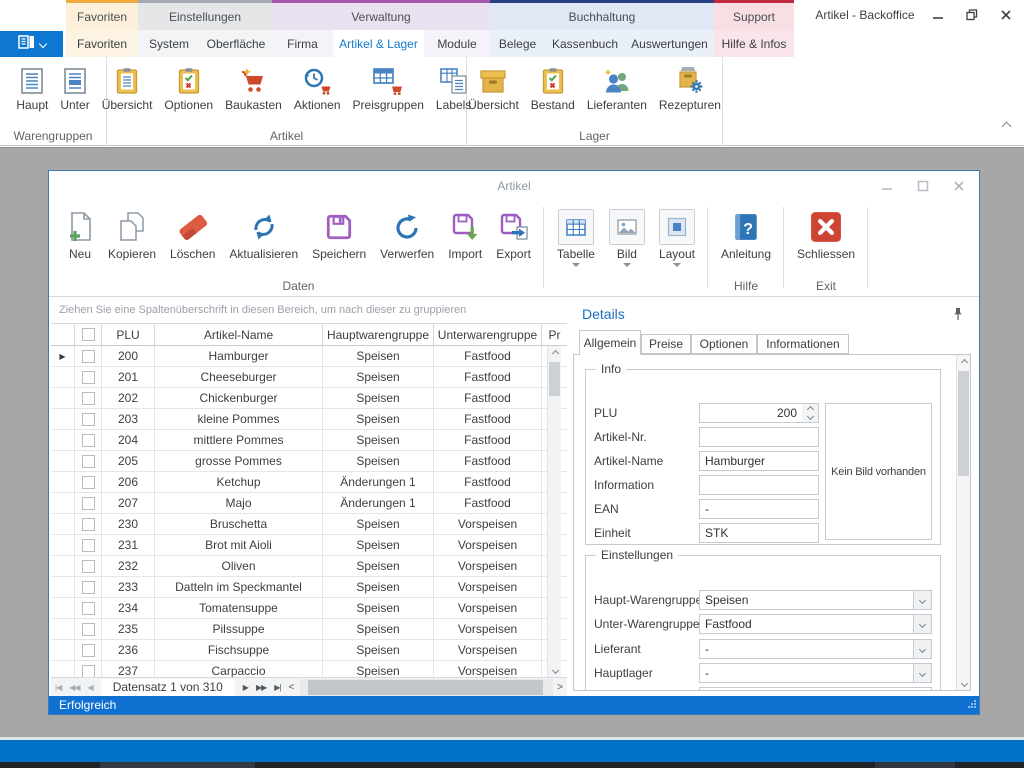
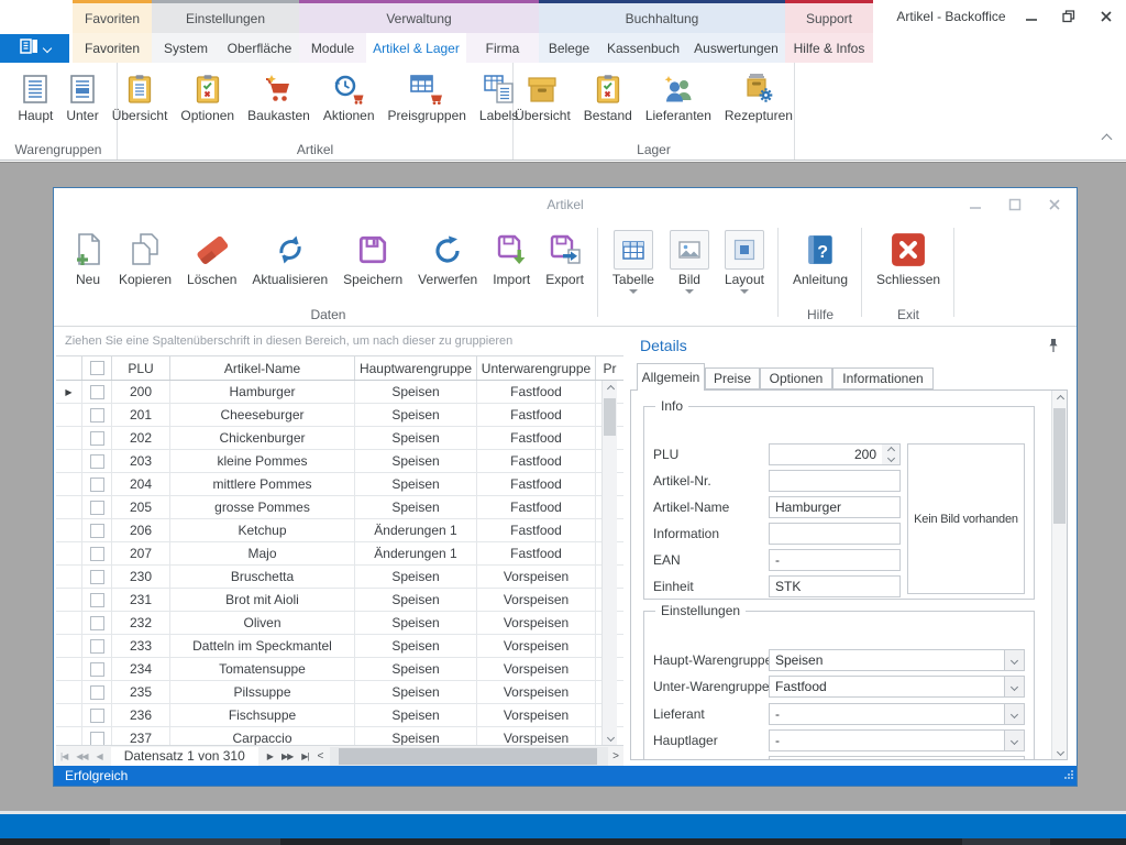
  Favoriten
  Einstellungen
  Verwaltung
  Buchhaltung
  Support
  Artikel - Backoffice
  Favoriten
  System
  Oberfläche
- Firma
+ Module
  Artikel & Lager
- Module
+ Firma
  Belege
  Kassenbuch
  Auswertungen
  Hilfe & Infos
  Haupt
  Unter
  Warengruppen
  Übersicht
  Optionen
  Baukasten
  Aktionen
  Preisgruppen
  Labels
  Artikel
  Übersicht
  Bestand
  Lieferanten
  Rezepturen
  Lager
  Artikel
  Neu
  Kopieren
  Löschen
  Aktualisieren
  Speichern
  Verwerfen
  Import
  Export
  Daten
  Tabelle
  Bild
  Layout
  ?
  Anleitung
  Hilfe
  Schliessen
  Exit
  Ziehen Sie eine Spaltenüberschrift in diesen Bereich, um nach dieser zu gruppieren
  PLU
  Artikel-Name
  Hauptwarengruppe
  Unterwarengruppe
  Pr
  ▶
  200
  Hamburger
  Speisen
  Fastfood
  201
  Cheeseburger
  Speisen
  Fastfood
  202
  Chickenburger
  Speisen
  Fastfood
  203
  kleine Pommes
  Speisen
  Fastfood
  204
  mittlere Pommes
  Speisen
  Fastfood
  205
  grosse Pommes
  Speisen
  Fastfood
  206
  Ketchup
  Änderungen 1
  Fastfood
  207
  Majo
  Änderungen 1
  Fastfood
  230
  Bruschetta
  Speisen
  Vorspeisen
  231
  Brot mit Aioli
  Speisen
  Vorspeisen
  232
  Oliven
  Speisen
  Vorspeisen
  233
  Datteln im Speckmantel
  Speisen
  Vorspeisen
  234
  Tomatensuppe
  Speisen
  Vorspeisen
  235
  Pilssuppe
  Speisen
  Vorspeisen
  236
  Fischsuppe
  Speisen
  Vorspeisen
  237
  Carpaccio
  Speisen
  Vorspeisen
  |◀
  ◀◀
  ◀
  Datensatz 1 von 310
  ▶
  ▶▶
  ▶|
  <
  >
  Details
  Allgemein
  Preise
  Optionen
  Informationen
  Info
  PLU
  200
  Artikel-Nr.
  Artikel-Name
  Hamburger
  Information
  EAN
  -
  Einheit
  STK
  Kein Bild vorhanden
  Einstellungen
  Haupt-Warengrupp
  Speisen
  Unter-Warengruppe
  Fastfood
  Lieferant
  -
  Hauptlager
  -
  Erfolgreich
